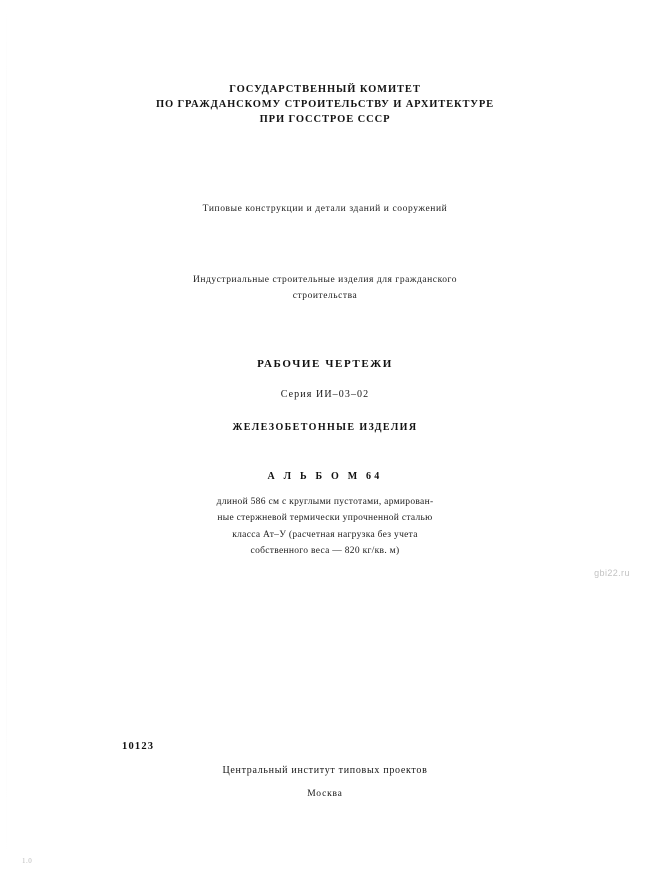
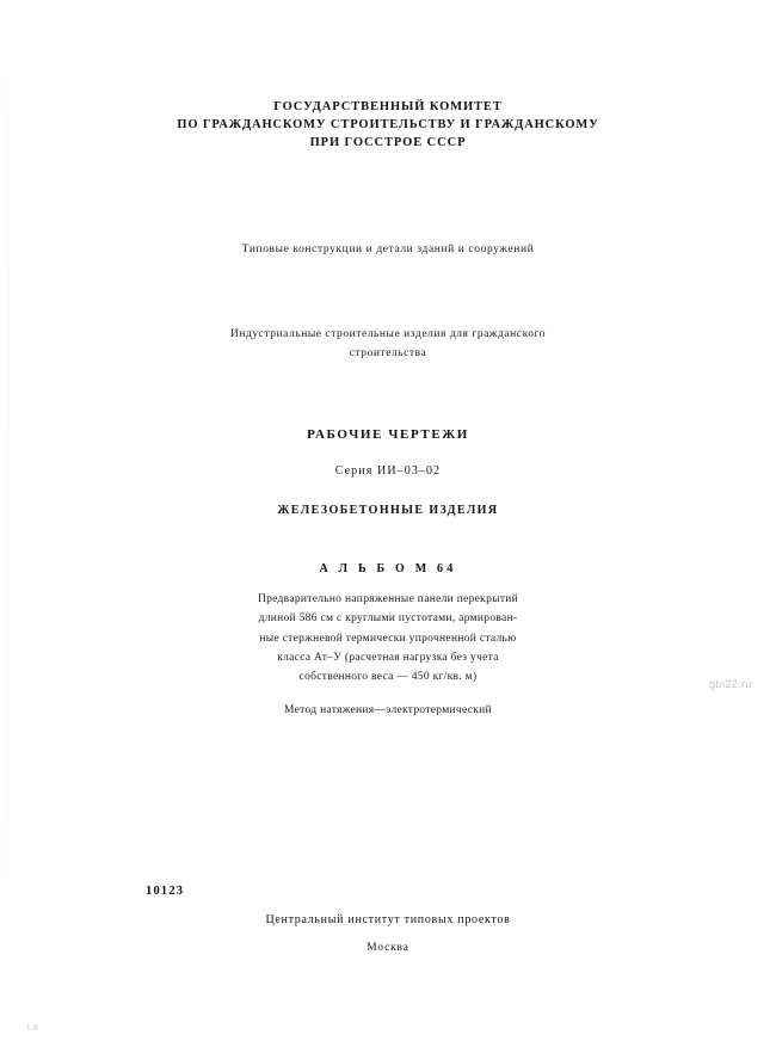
  ГОСУДАРСТВЕННЫЙ КОМИТЕТ
- ПО ГРАЖДАНСКОМУ СТРОИТЕЛЬСТВУ И АРХИТЕКТУРЕ
+ ПО ГРАЖДАНСКОМУ СТРОИТЕЛЬСТВУ И ГРАЖДАНСКОМУ
  ПРИ ГОССТРОЕ СССР
  Типовые конструкции и детали зданий и сооружений
  Индустриальные строительные изделия для гражданского
  строительства
  РАБОЧИЕ ЧЕРТЕЖИ
  Серия ИИ–03–02
  ЖЕЛЕЗОБЕТОННЫЕ ИЗДЕЛИЯ
  А Л Ь Б О М 64
+ Предварительно напряженные панели перекрытий
  длиной 586 см с круглыми пустотами, армирован-
  ные стержневой термически упрочненной сталью
  класса Ат–У (расчетная нагрузка без учета
- собственного веса — 820 кг/кв. м)
+ собственного веса — 450 кг/кв. м)
+ Метод натяжения—электротермический
  gbi22.ru
  10123
  Центральный институт типовых проектов
  Москва
  1.0
